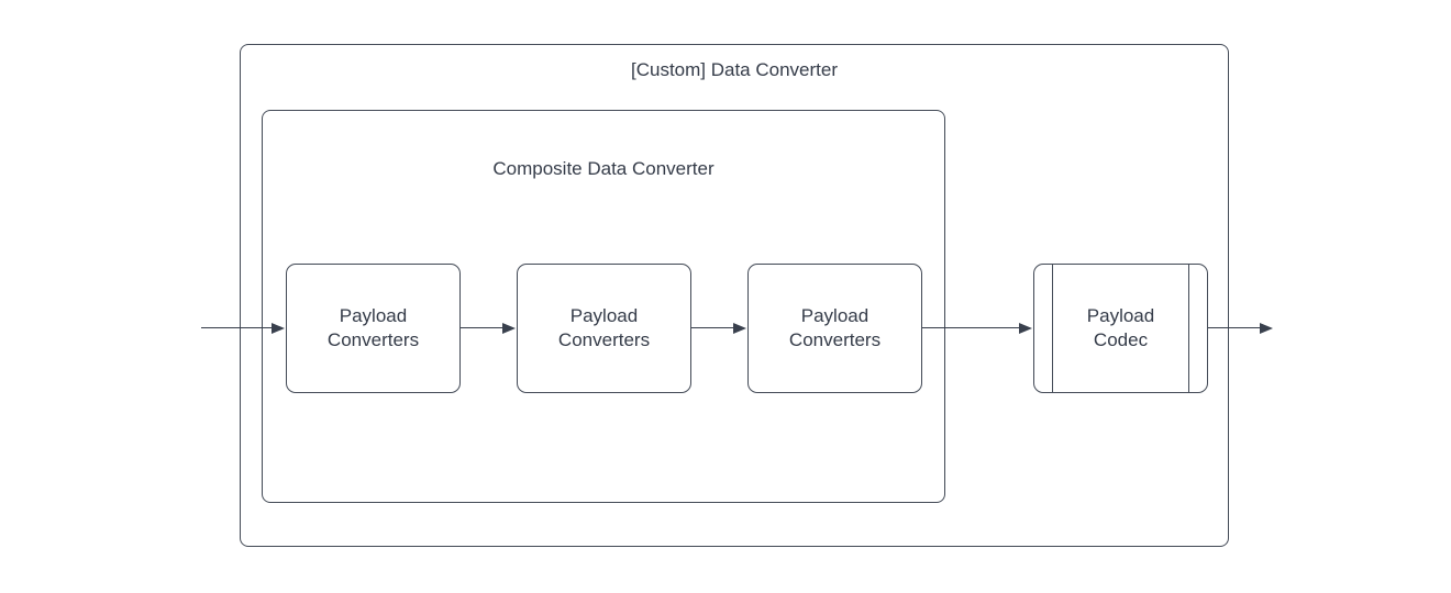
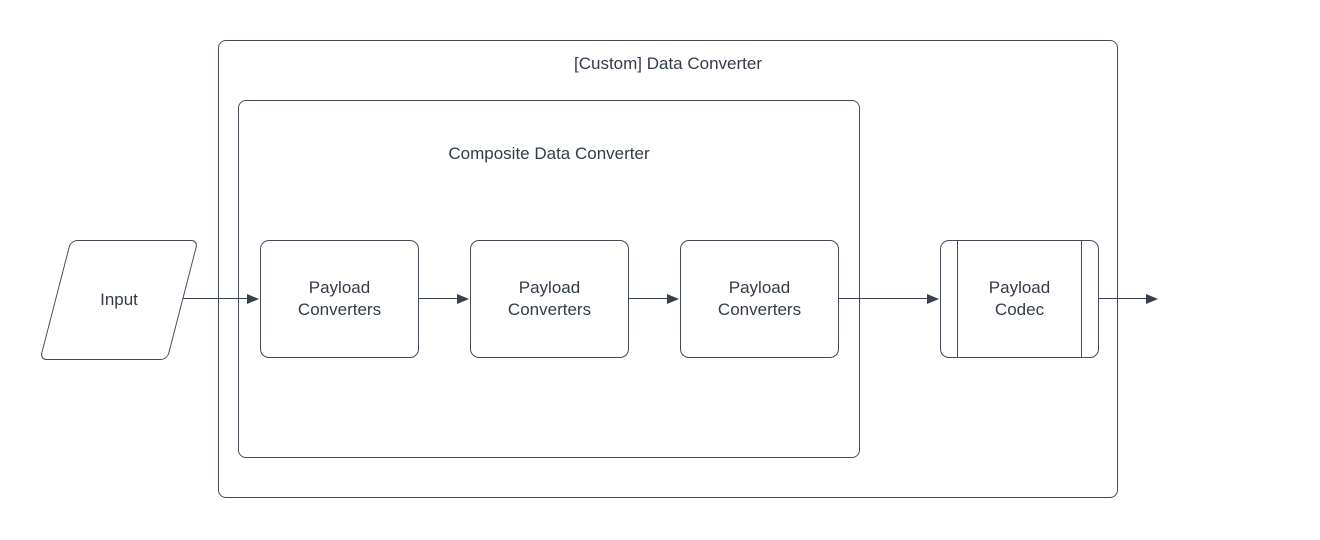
  [Custom] Data Converter
  Composite Data Converter
+ Input
  Payload
  Converters
  Payload
  Converters
  Payload
  Converters
  Payload
  Codec
